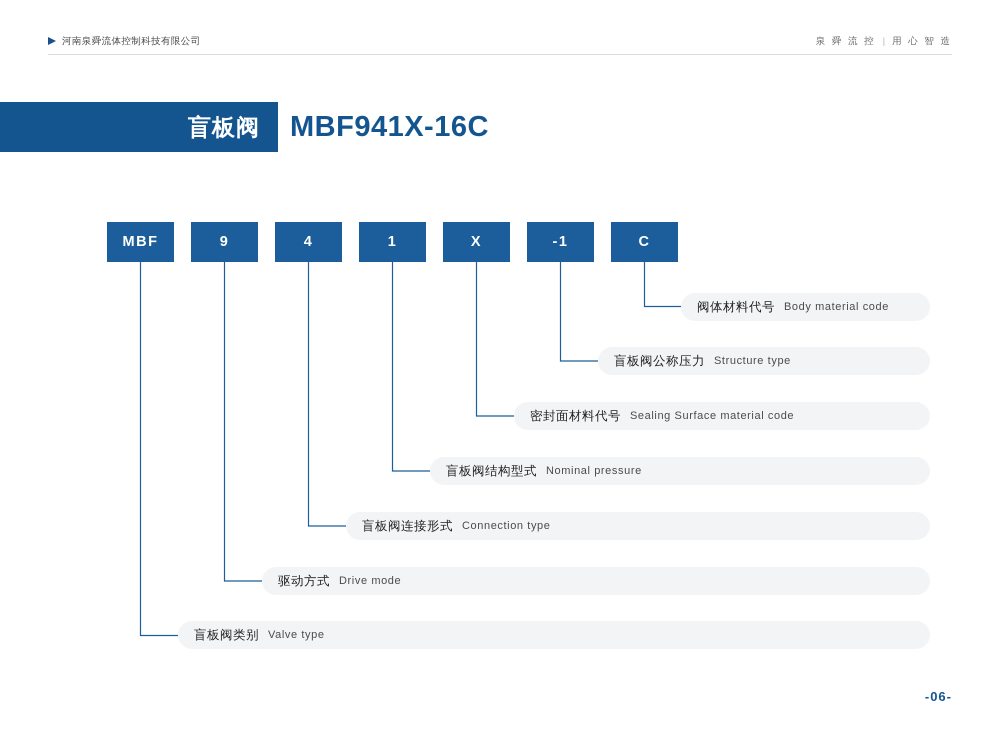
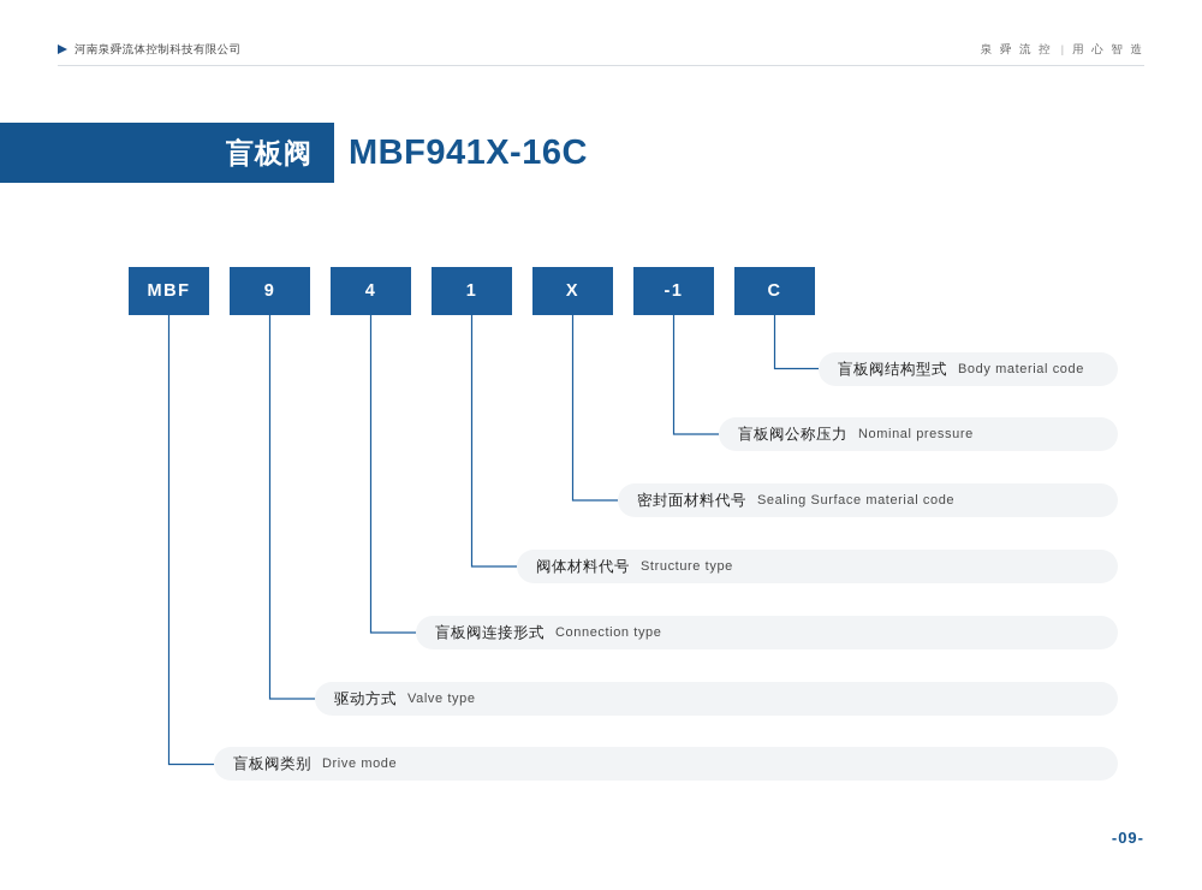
  河南泉舜流体控制科技有限公司
  泉 舜 流 控
  |
  用 心 智 造
  盲板阀
  MBF941X-16C
  MBF
  9
  4
  1
  X
  -1
  C
- 阀体材料代号
+ 盲板阀结构型式
  Body material code
  盲板阀公称压力
- Structure type
+ Nominal pressure
  密封面材料代号
  Sealing Surface material code
- 盲板阀结构型式
+ 阀体材料代号
- Nominal pressure
+ Structure type
  盲板阀连接形式
  Connection type
  驱动方式
- Drive mode
+ Valve type
  盲板阀类别
- Valve type
+ Drive mode
- -06-
+ -09-
